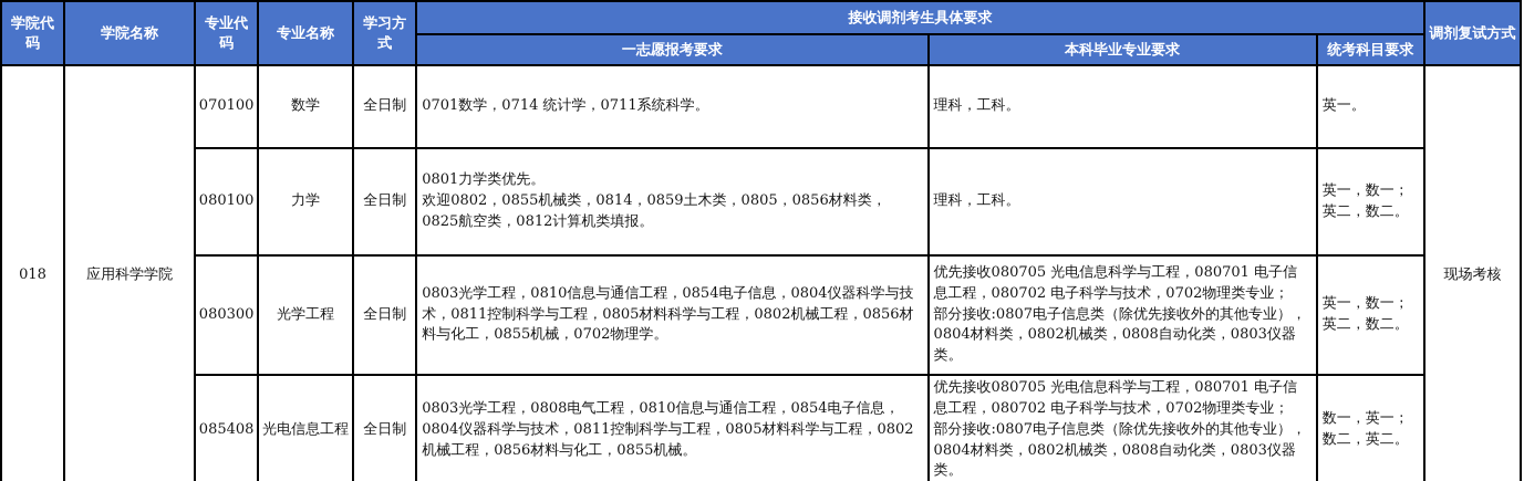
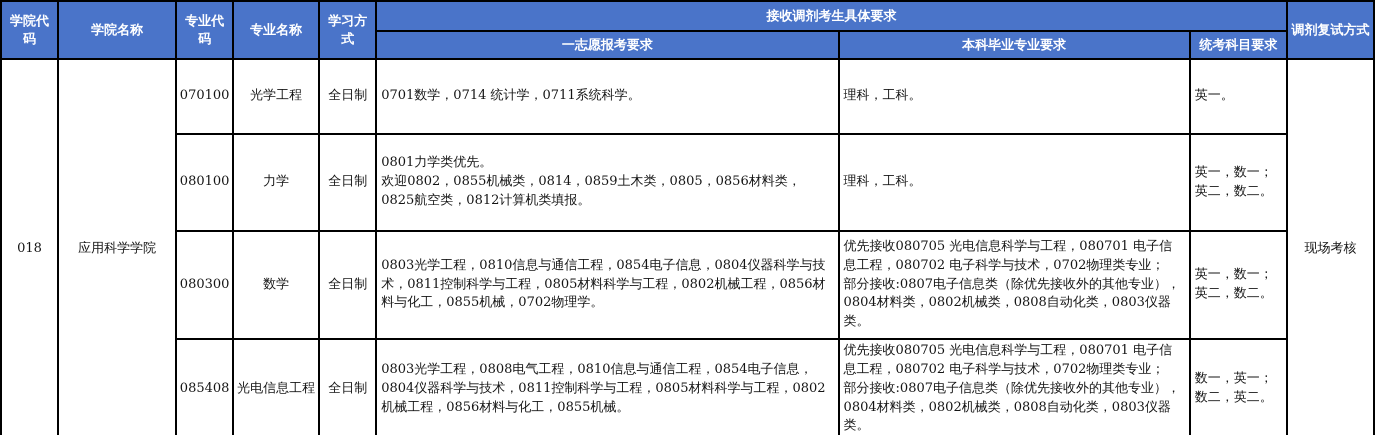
  学院代码	学院名称	专业代码	专业名称	学习方式	接收调剂考生具体要求	调剂复试方式
  一志愿报考要求	本科毕业专业要求	统考科目要求
- 018	应用科学学院	070100	数学	全日制	0701数学，0714 统计学，0711系统科学。	理科，工科。	英一。	现场考核
+ 018	应用科学学院	070100	光学工程	全日制	0701数学，0714 统计学，0711系统科学。	理科，工科。	英一。	现场考核
  080100	力学	全日制	0801力学类优先。 欢迎0802，0855机械类，0814，0859土木类，0805，0856材料类，0825航空类，0812计算机类填报。	理科，工科。	英一，数一； 英二，数二。
- 080300	光学工程	全日制	0803光学工程，0810信息与通信工程，0854电子信息，0804仪器科学与技术，0811控制科学与工程，0805材料科学与工程，0802机械工程，0856材料与化工，0855机械，0702物理学。	优先接收080705 光电信息科学与工程，080701 电子信息工程，080702 电子科学与技术，0702物理类专业； 部分接收:0807电子信息类（除优先接收外的其他专业），0804材料类，0802机械类，0808自动化类，0803仪器类。	英一，数一； 英二，数二。
+ 080300	数学	全日制	0803光学工程，0810信息与通信工程，0854电子信息，0804仪器科学与技术，0811控制科学与工程，0805材料科学与工程，0802机械工程，0856材料与化工，0855机械，0702物理学。	优先接收080705 光电信息科学与工程，080701 电子信息工程，080702 电子科学与技术，0702物理类专业； 部分接收:0807电子信息类（除优先接收外的其他专业），0804材料类，0802机械类，0808自动化类，0803仪器类。	英一，数一； 英二，数二。
  085408	光电信息工程	全日制	0803光学工程，0808电气工程，0810信息与通信工程，0854电子信息，0804仪器科学与技术，0811控制科学与工程，0805材料科学与工程，0802机械工程，0856材料与化工，0855机械。	优先接收080705 光电信息科学与工程，080701 电子信息工程，080702 电子科学与技术，0702物理类专业； 部分接收:0807电子信息类（除优先接收外的其他专业），0804材料类，0802机械类，0808自动化类，0803仪器类。	数一，英一； 数二，英二。
